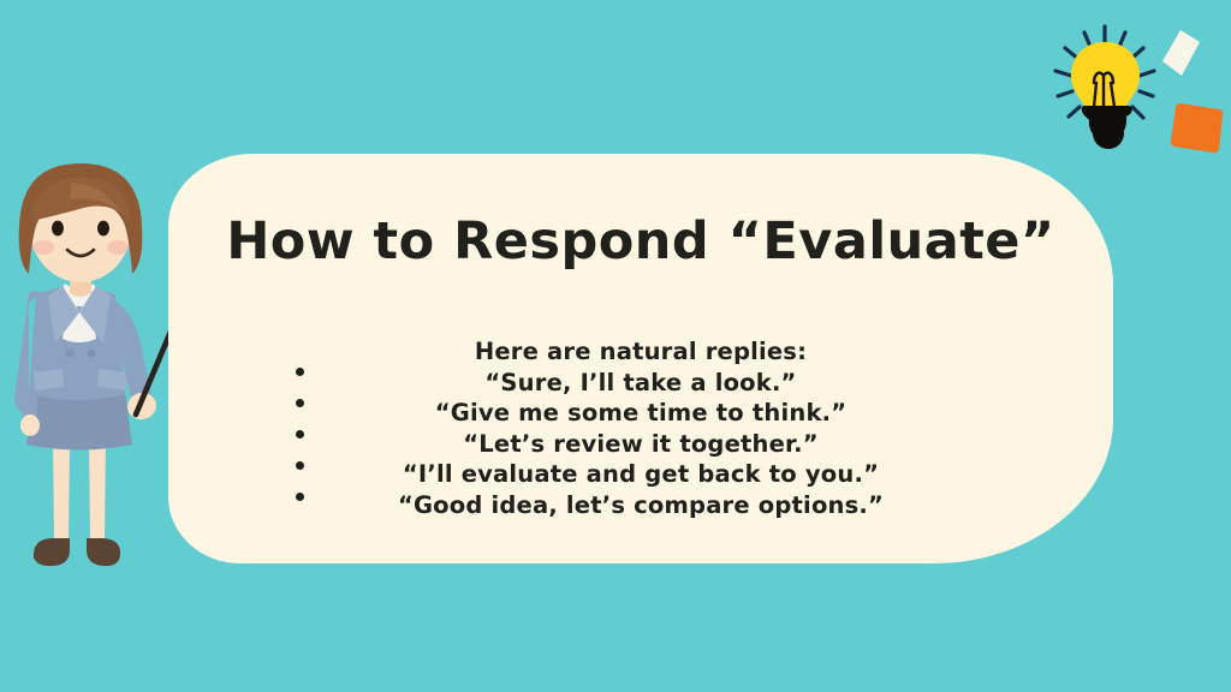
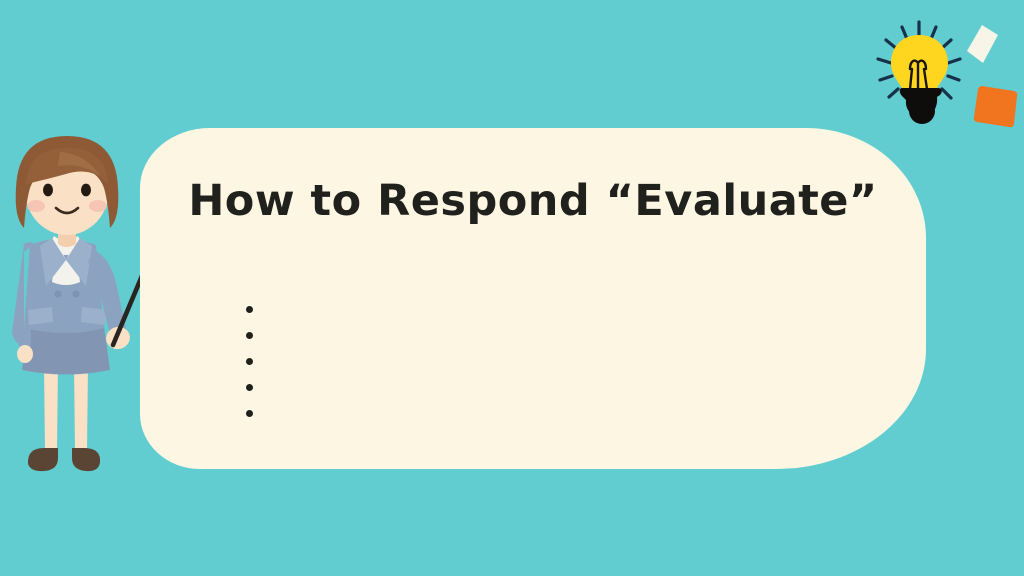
  How to Respond “Evaluate”
- Here are natural replies:
- “Sure, I’ll take a look.”
- “Give me some time to think.”
- “Let’s review it together.”
- “I’ll evaluate and get back to you.”
- “Good idea, let’s compare options.”
